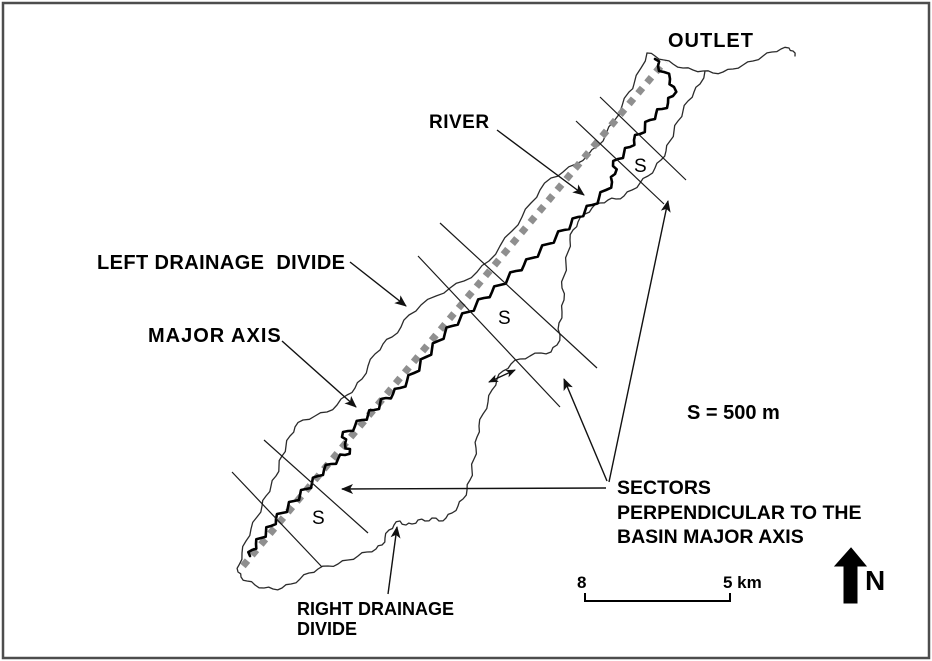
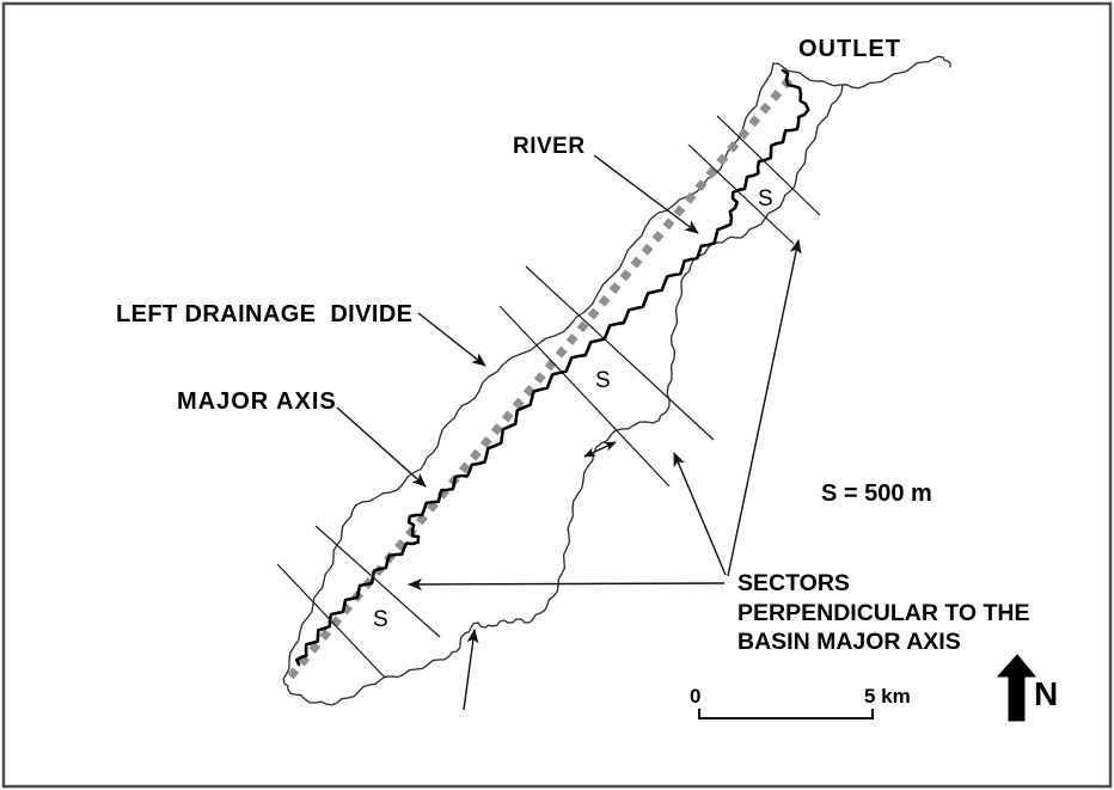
  OUTLET
  RIVER
  LEFT DRAINAGE DIVIDE
  MAJOR AXIS
  S = 500 m
  SECTORS
  PERPENDICULAR TO THE
  BASIN MAJOR AXIS
- RIGHT DRAINAGE
- DIVIDE
  S
  S
  S
- 8
+ 0
  5 km
  N
